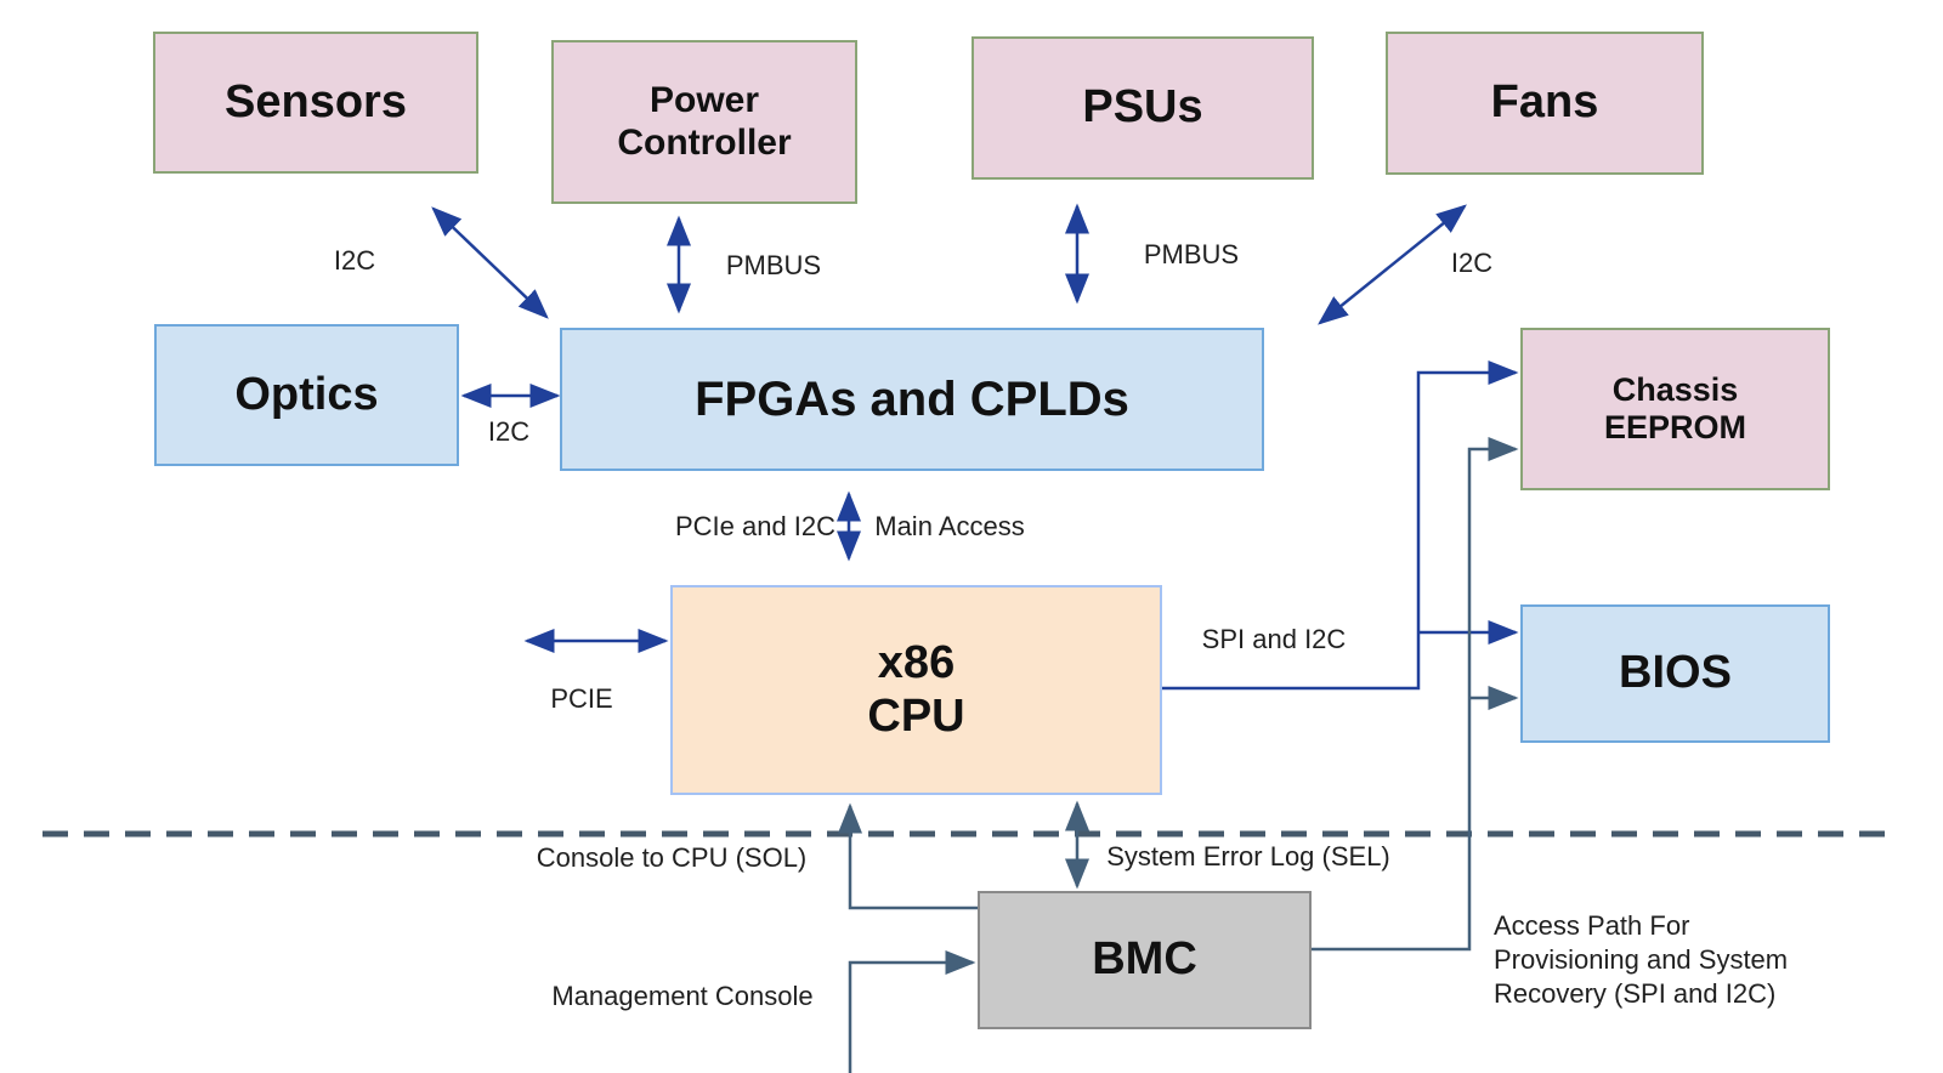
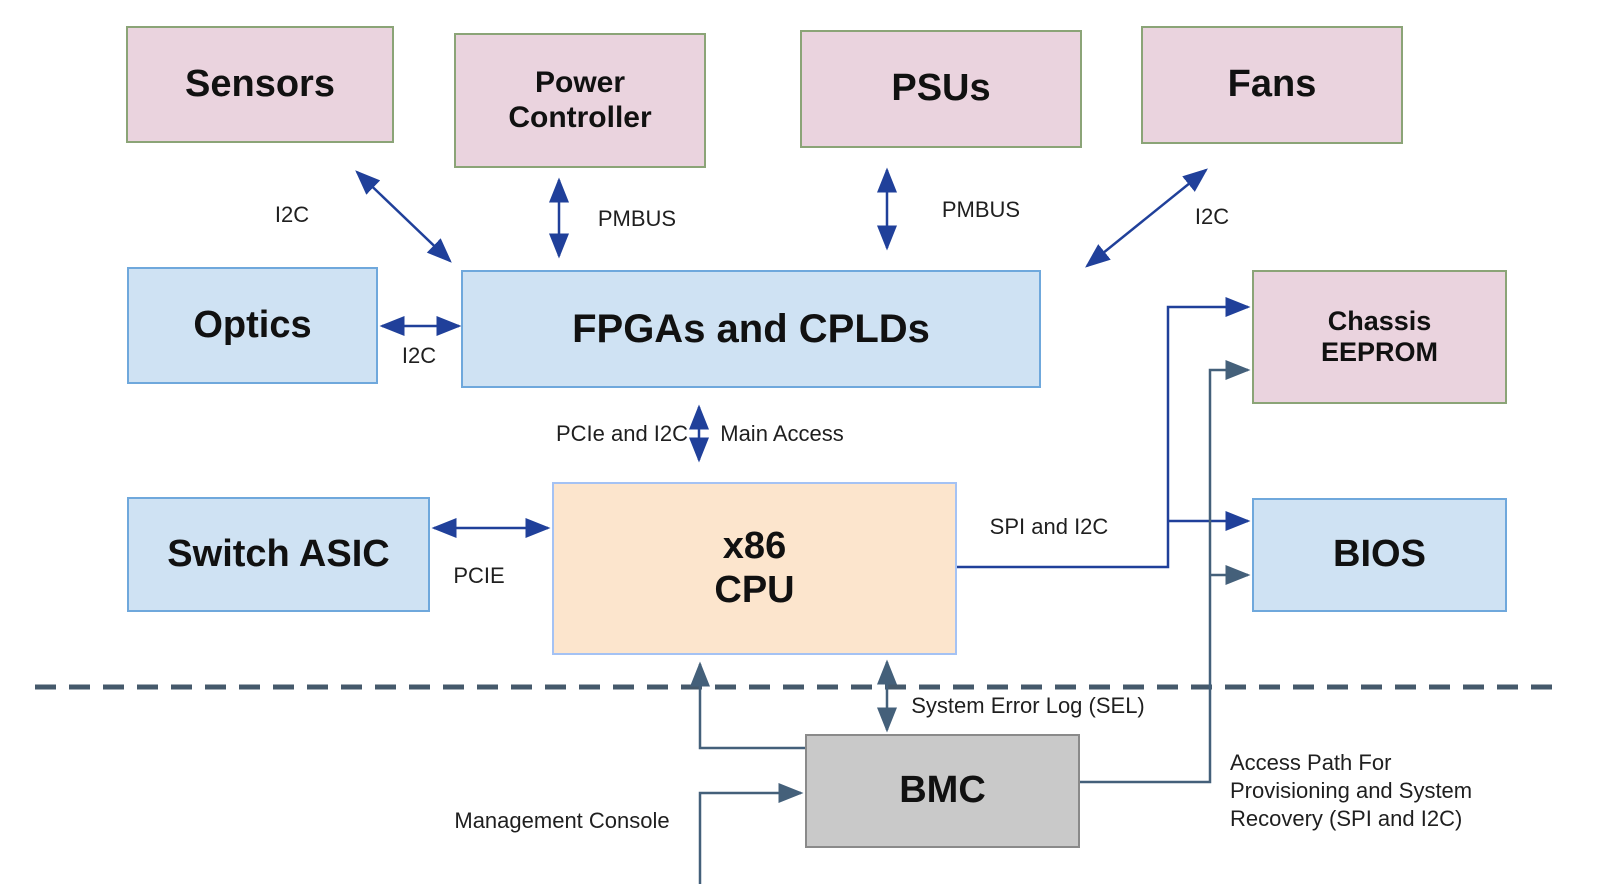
  Sensors
  Power
  Controller
  PSUs
  Fans
  Optics
  FPGAs and CPLDs
  Chassis
  EEPROM
+ Switch ASIC
  x86
  CPU
  BIOS
  BMC
  I2C
  PMBUS
  PMBUS
  I2C
  I2C
  PCIe and I2C
  Main Access
  PCIE
  SPI and I2C
- Console to CPU (SOL)
  System Error Log (SEL)
  Management Console
  Access Path For
  Provisioning and System
  Recovery (SPI and I2C)
